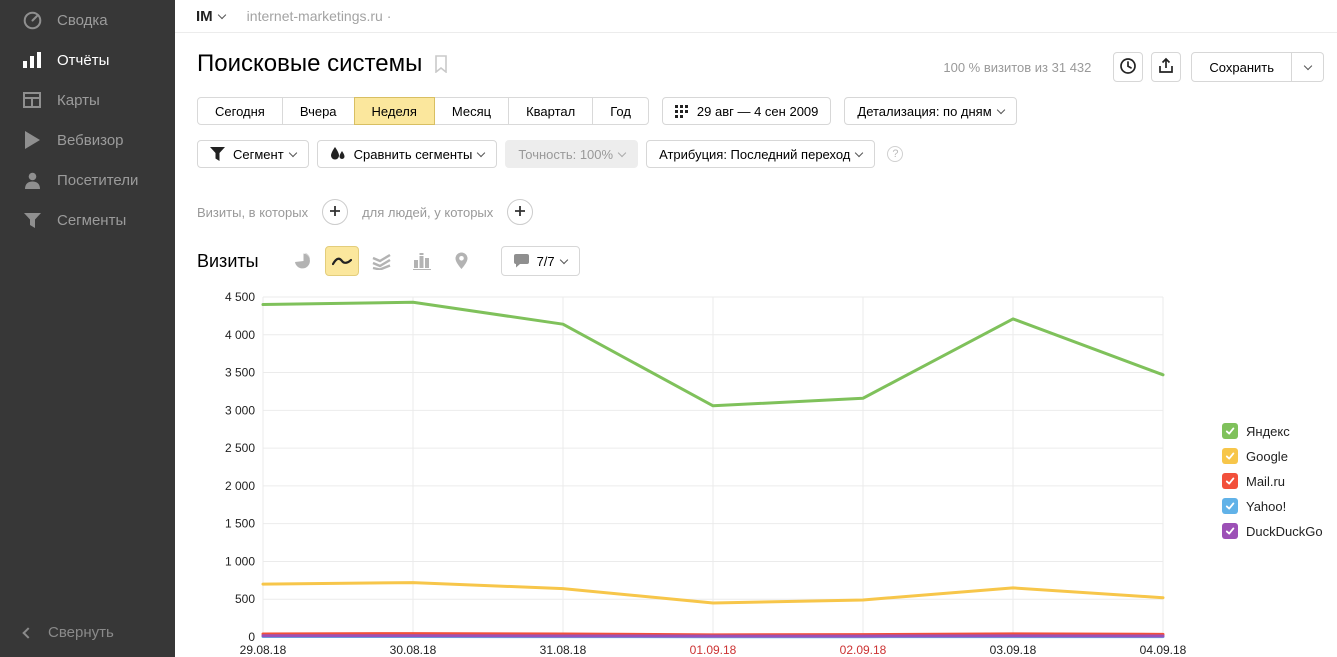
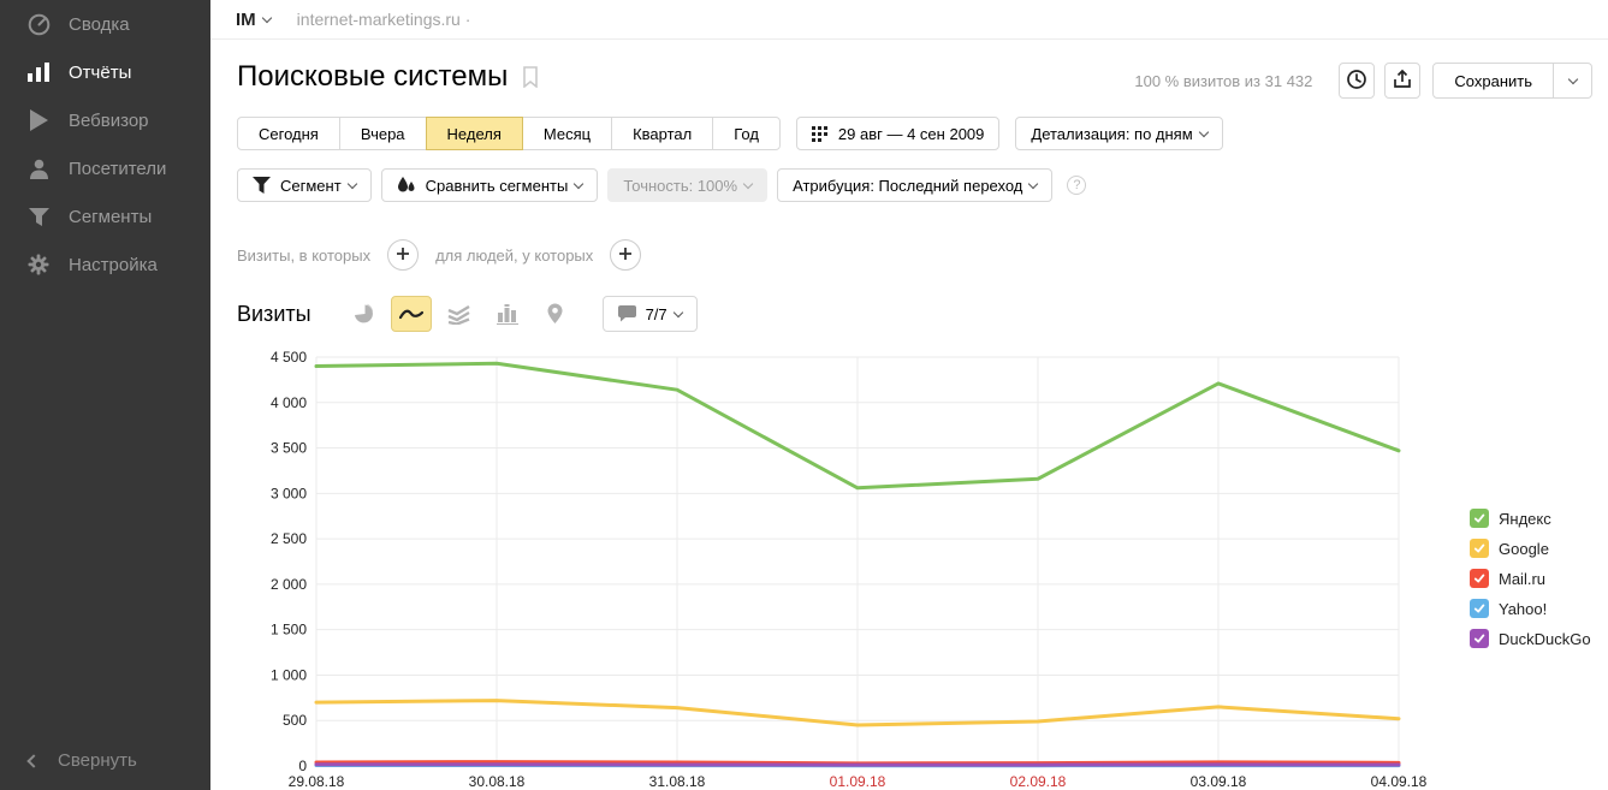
  Сводка
  Отчёты
- Карты
  Вебвизор
  Посетители
  Сегменты
+ Настройка
  Свернуть
  IM
  internet-marketings.ru ·
  Поисковые системы
  100 % визитов из 31 432
  Сохранить
  Сегодня
  Вчера
  Неделя
  Месяц
  Квартал
  Год
  29 авг — 4 сен 2009
  Детализация: по дням
  Сегмент
  Сравнить сегменты
  Точность: 100%
  Атрибуция: Последний переход
  ?
  Визиты, в которых
  для людей, у которых
  Визиты
  7/7
  0
  500
  1 000
  1 500
  2 000
  2 500
  3 000
  3 500
  4 000
  4 500
  29.08.18
  30.08.18
  31.08.18
  01.09.18
  02.09.18
  03.09.18
  04.09.18
  Яндекс
  Google
  Mail.ru
  Yahoo!
  DuckDuckGo
